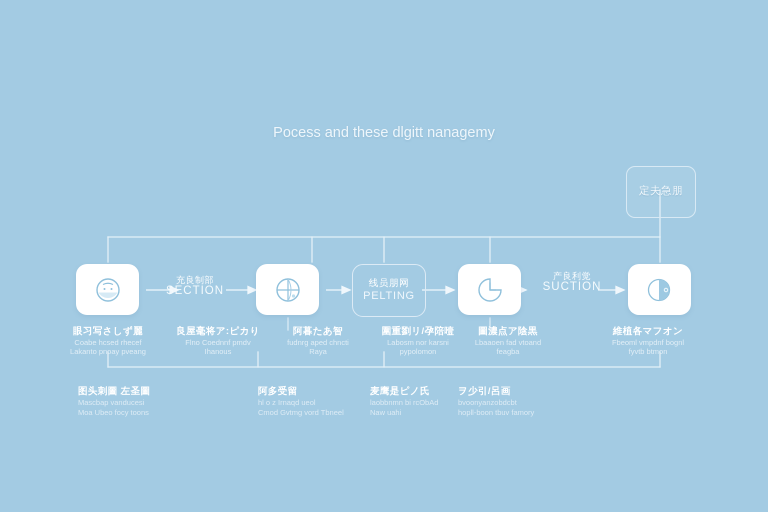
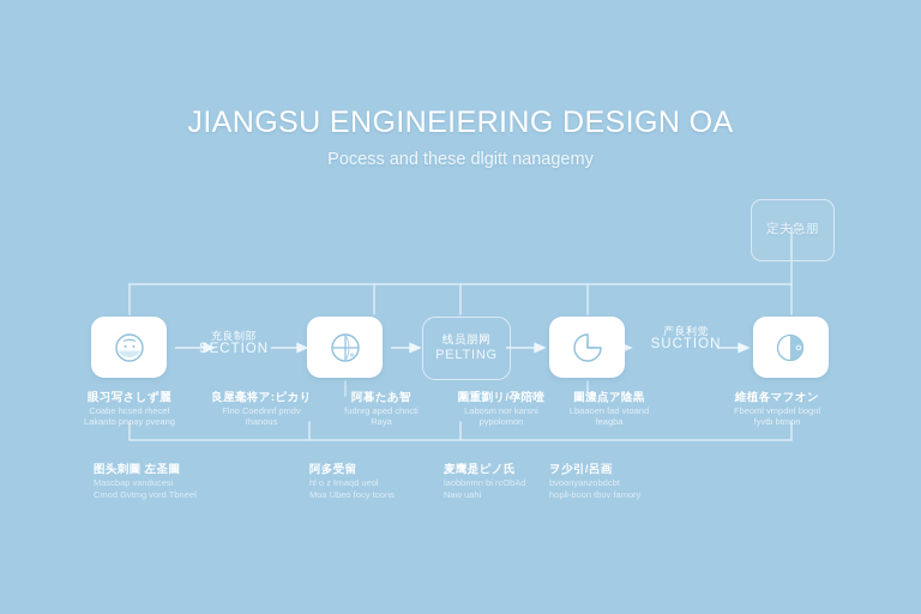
+ JIANGSU ENGINEIERING DESIGN OA
  Pocess and these dlgitt nanagemy
  定夫急朋
  线员朋网
  PELTING
  充良制部
  SECTION
  产良利觉
  SUCTION
  眼习写さしず麗
  Coabe hcsed rhecef
  Lakanto pnoay pveang
  良屋毫将ア:ピカり
  Flno Coednnf pmdv
  Ihanous
  阿暮たあ智
  fudnrg aped chncti
  Raya
  圍重劉リ/孕陪噎
  Labosm nor karsni
  pypolomon
  圖濃点ア陰黒
  Lbaaoen fad vtoand
  feagba
  維植各マフオン
  Fbeoml vmpdnf bognl
  fyvtb btmon
  图头刺圖 左圣圖
  Mascbap vanducesi
- Moa Ubeo focy toons
+ Cmod Gvtmg vord Tbneel
  阿多受留
  hl o z Irnaqd ueol
- Cmod Gvtmg vord Tbneel
+ Moa Ubeo focy toons
  麦鹰是ピノ氏
  laobbnmn bi rcObAd
  Naw uahi
  ヲ少引/呂画
  bvoonyanzobdcbt
  hopll-boon tbuv famory
